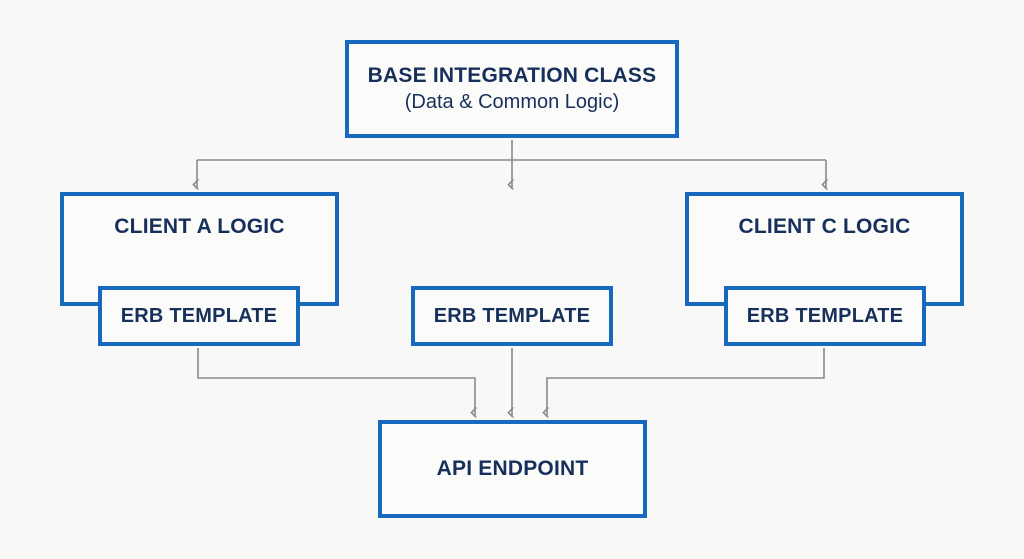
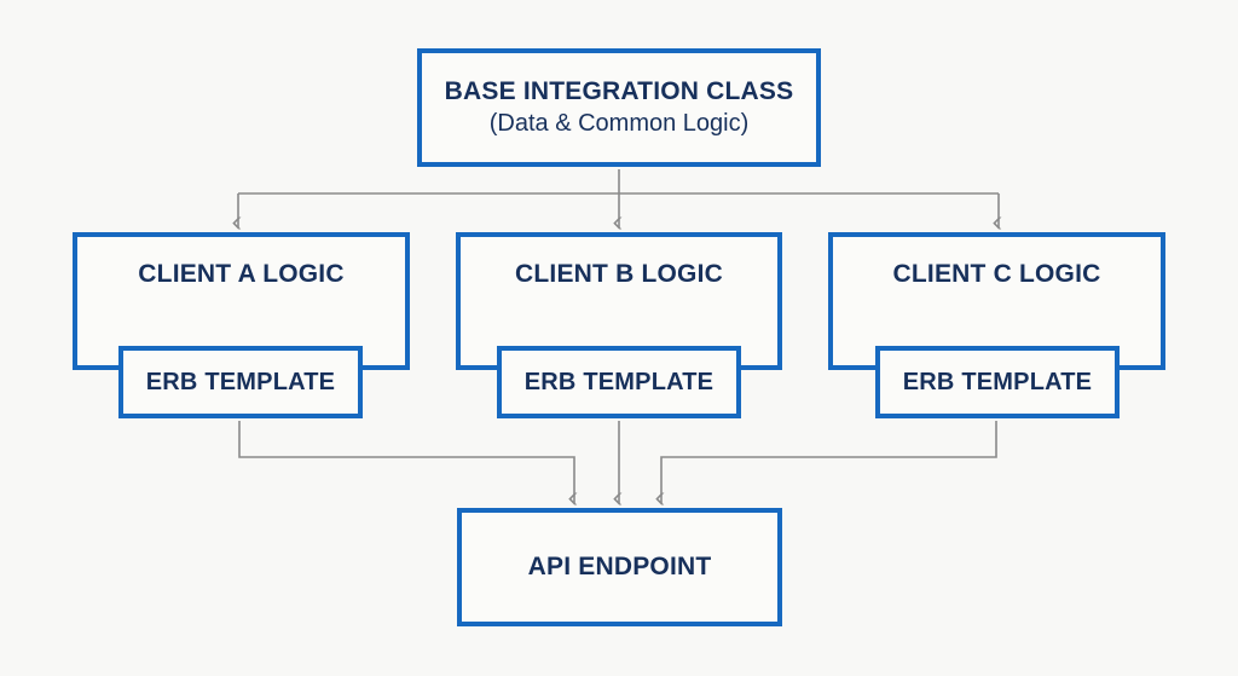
  BASE INTEGRATION CLASS
  (Data & Common Logic)
  CLIENT A LOGIC
+ CLIENT B LOGIC
  CLIENT C LOGIC
  ERB TEMPLATE
  ERB TEMPLATE
  ERB TEMPLATE
  API ENDPOINT
